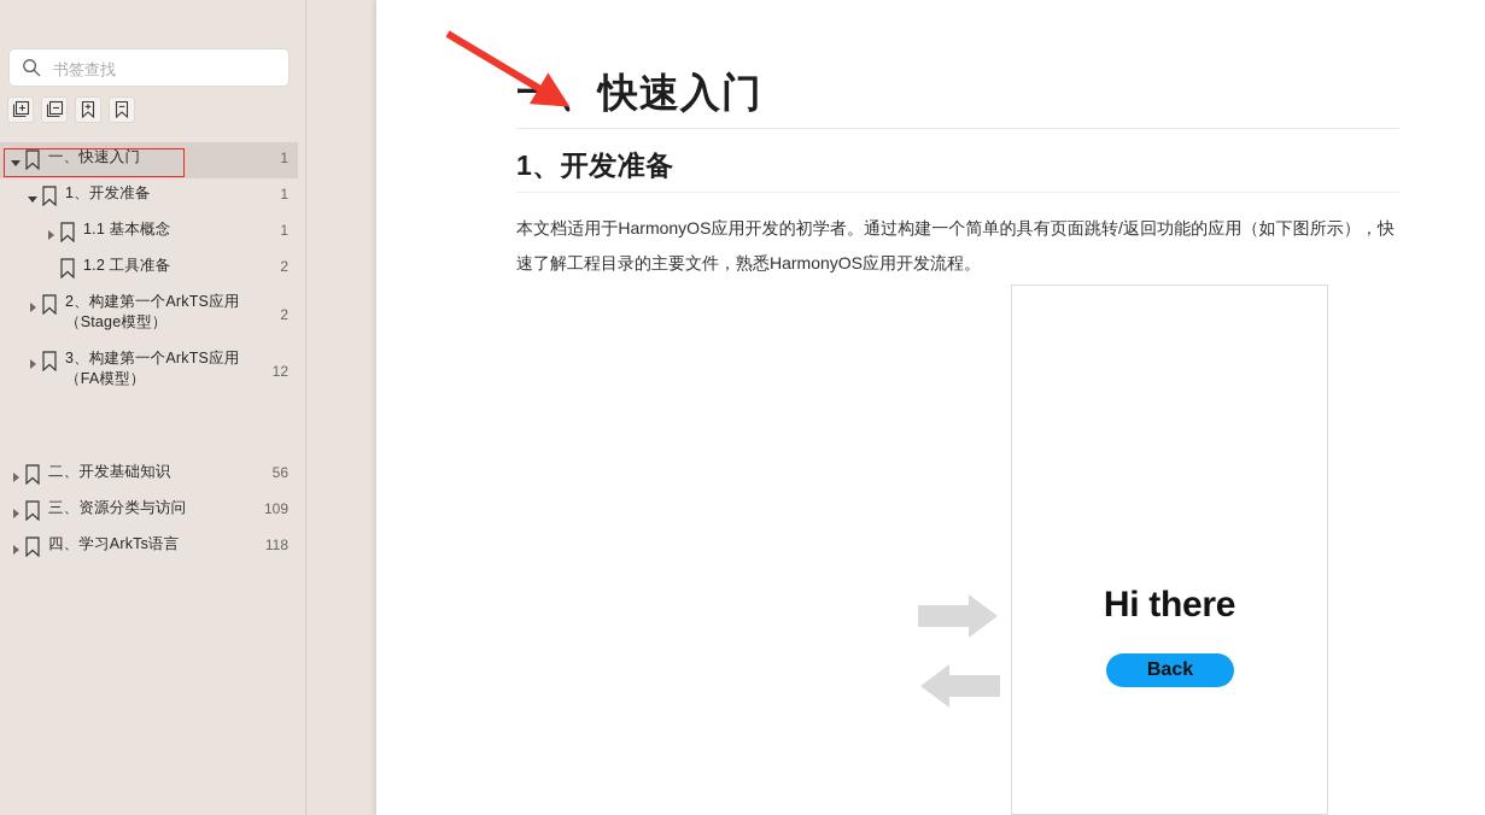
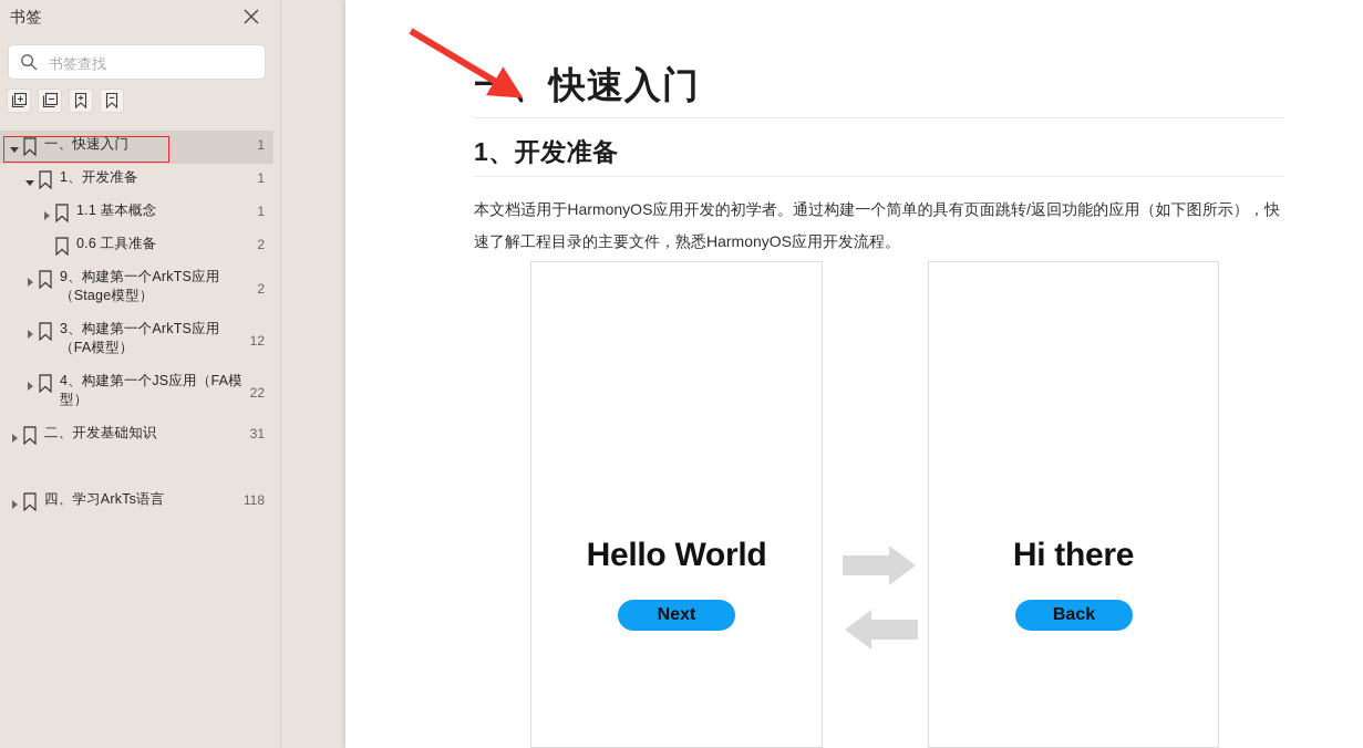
+ 书签
  书签查找
  一、快速入门
  1
  1、开发准备
  1
  1.1 基本概念
  1
- 1.2 工具准备
+ 0.6 工具准备
  2
- 2、构建第一个ArkTS应用（Stage模型）
+ 9、构建第一个ArkTS应用（Stage模型）
  2
  3、构建第一个ArkTS应用（FA模型）
  12
+ 4、构建第一个JS应用（FA模型）
+ 22
  二、开发基础知识
- 56
+ 31
- 三、资源分类与访问
- 109
  四、学习ArkTs语言
  118
  一、快速入门
  1、开发准备
  本文档适用于HarmonyOS应用开发的初学者。通过构建一个简单的具有页面跳转/返回功能的应用（如下图所示），快速了解工程目录的主要文件，熟悉HarmonyOS应用开发流程。
+ Hello World
+ Next
  Hi there
  Back
